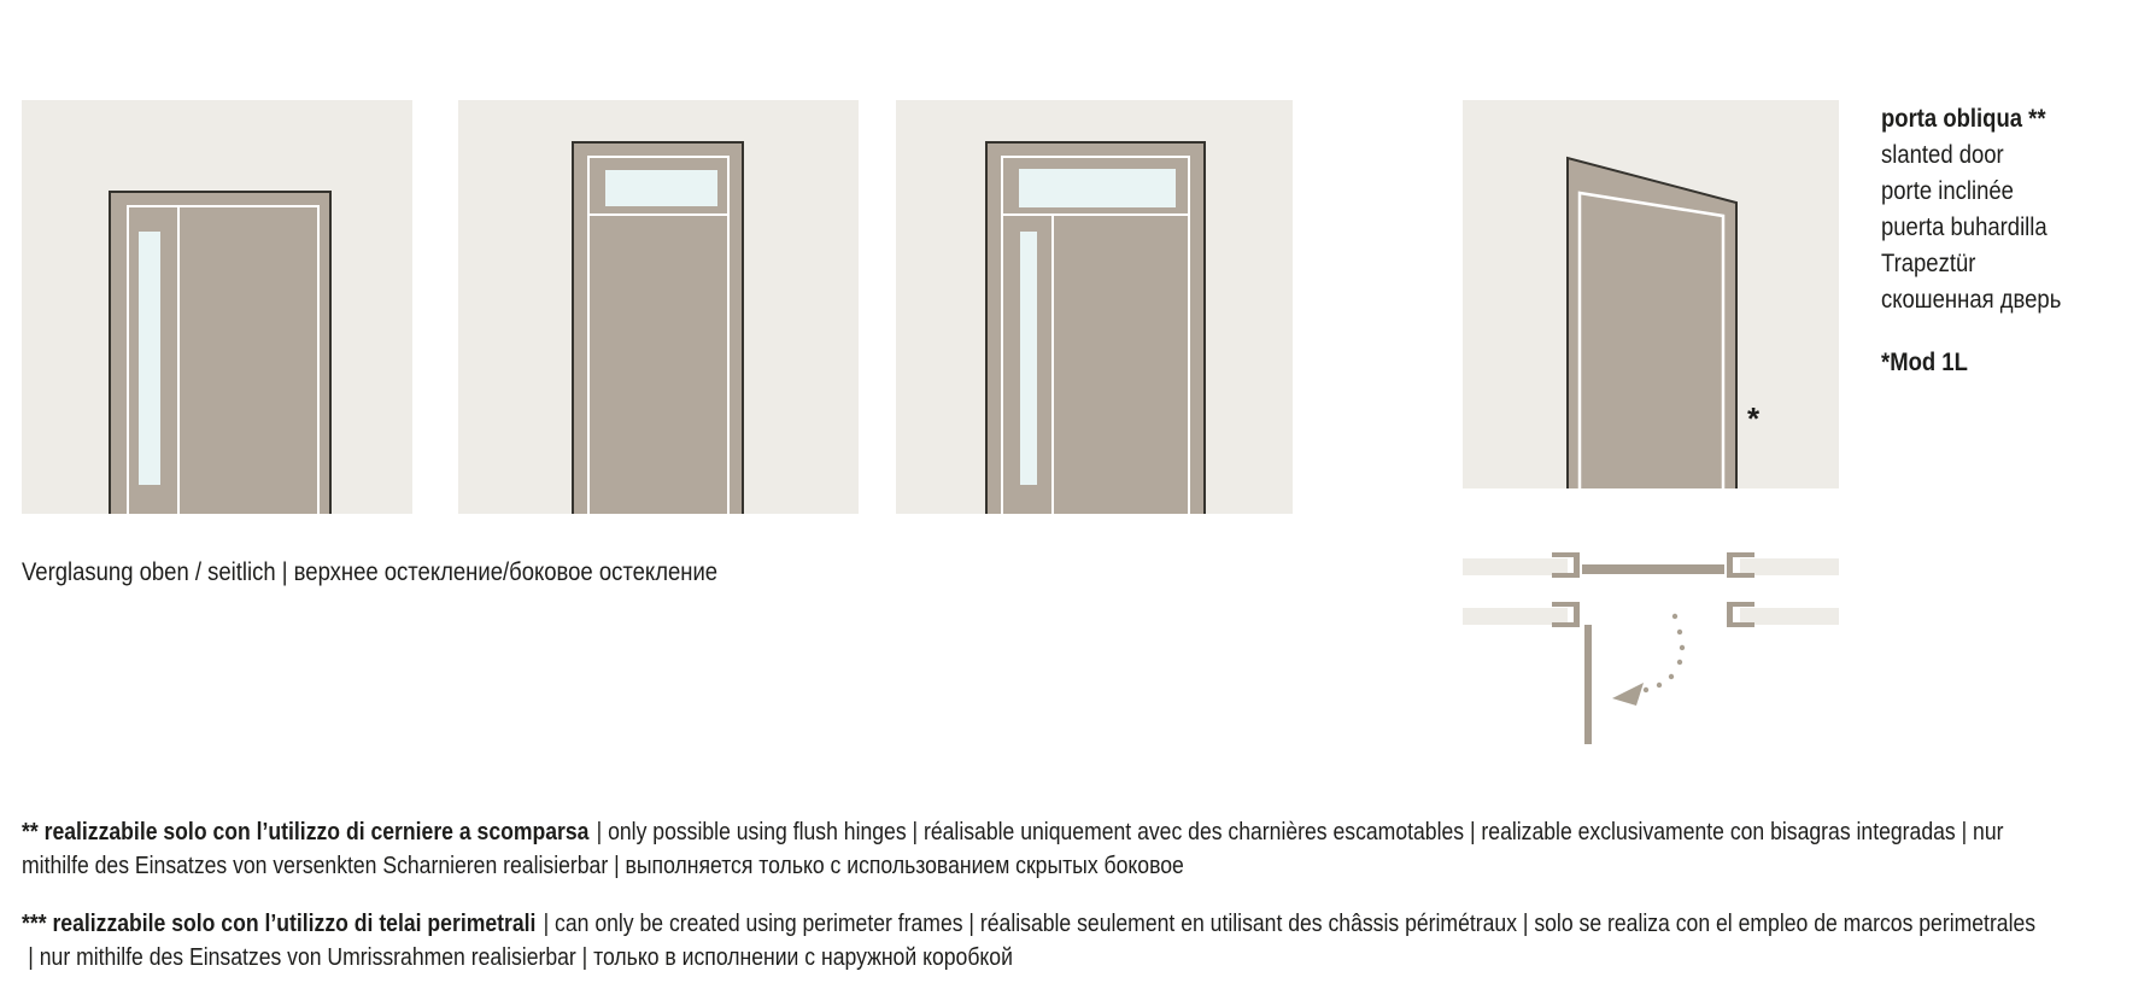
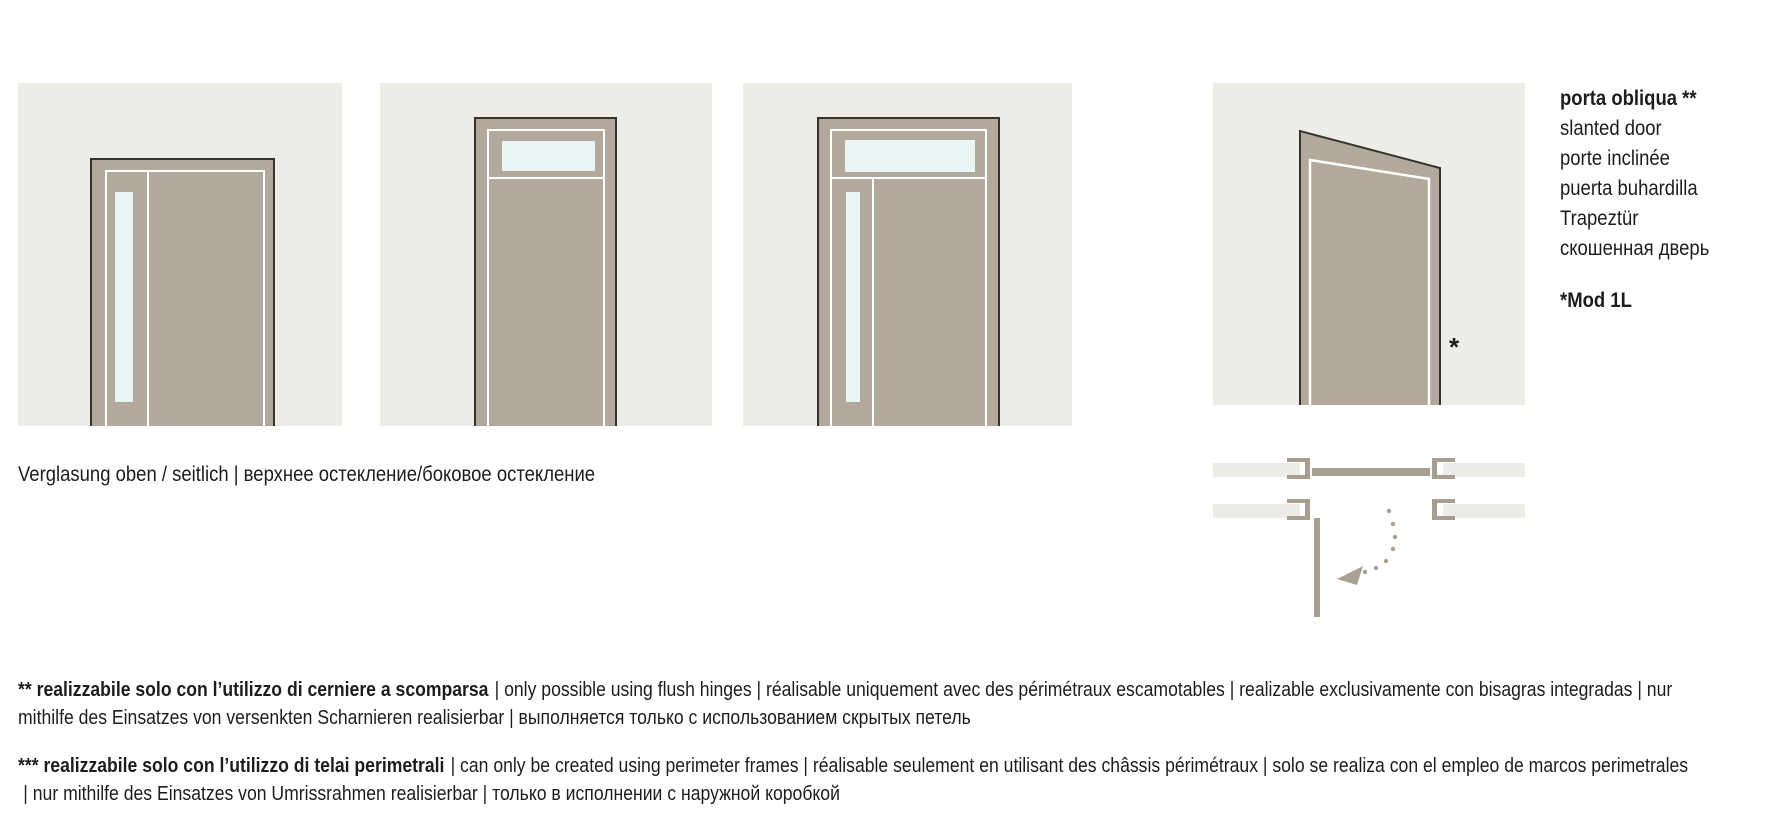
  *
  porta obliqua **
  slanted door
  porte inclinée
  puerta buhardilla
  Trapeztür
  скошенная дверь
  *Mod 1L
  Verglasung oben / seitlich | верхнее остекление/боковое остекление
- ** realizzabile solo con l’utilizzo di cerniere a scomparsa | only possible using flush hinges | réalisable uniquement avec des charnières escamotables | realizable exclusivamente con bisagras integradas | nur
+ ** realizzabile solo con l’utilizzo di cerniere a scomparsa | only possible using flush hinges | réalisable uniquement avec des périmétraux escamotables | realizable exclusivamente con bisagras integradas | nur
- mithilfe des Einsatzes von versenkten Scharnieren realisierbar | выполняется только с использованием скрытых боковое
+ mithilfe des Einsatzes von versenkten Scharnieren realisierbar | выполняется только с использованием скрытых петель
  *** realizzabile solo con l’utilizzo di telai perimetrali | can only be created using perimeter frames | réalisable seulement en utilisant des châssis périmétraux | solo se realiza con el empleo de marcos perimetrales
  | nur mithilfe des Einsatzes von Umrissrahmen realisierbar | только в исполнении с наружной коробкой
